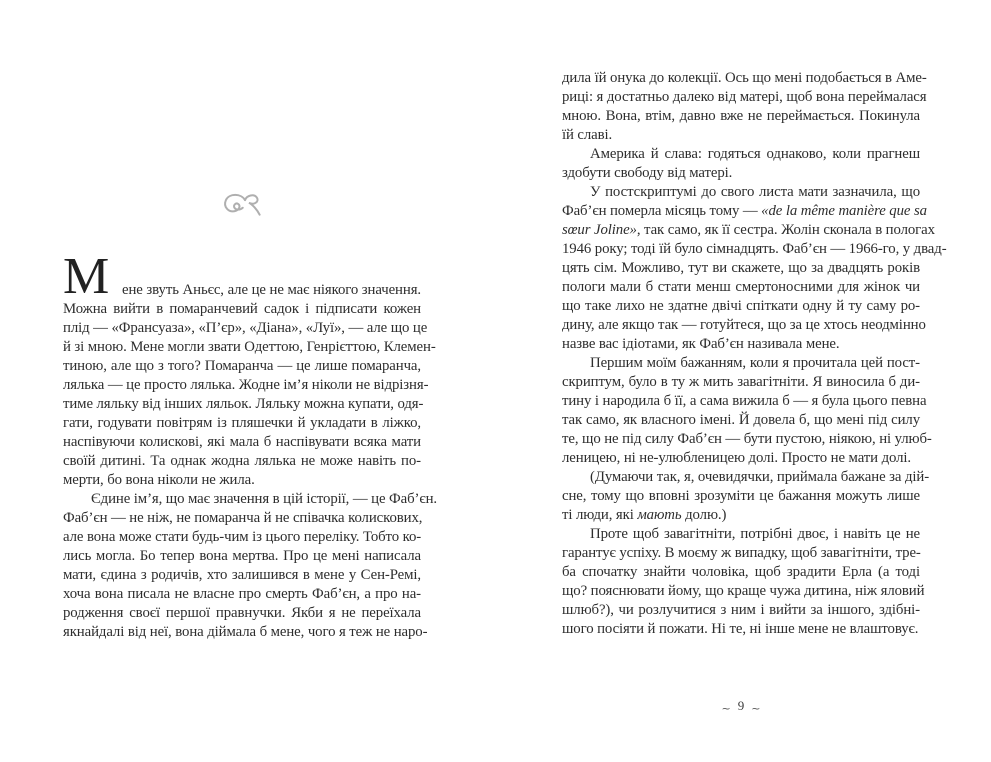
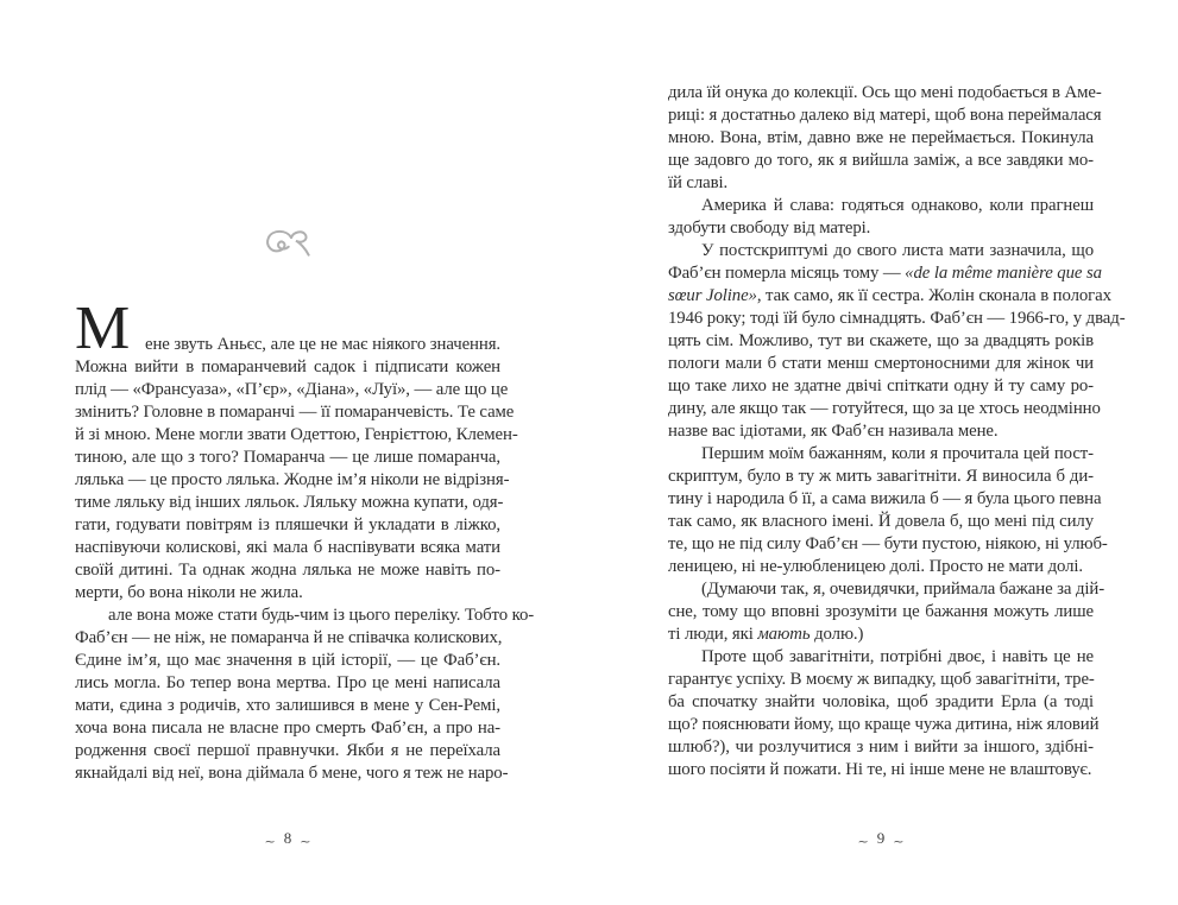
  М
  ене звуть Аньєс, але це не має ніякого значення.
  Можна вийти в помаранчевий садок і підписати кожен
  плід — «Франсуаза», «П’єр», «Діана», «Луї», — але що це
+ змінить? Головне в помаранчі — її помаранчевість. Те саме
  й зі мною. Мене могли звати Одеттою, Генрієттою, Клемен-
  тиною, але що з того? Помаранча — це лише помаранча,
  лялька — це просто лялька. Жодне ім’я ніколи не відрізня-
  тиме ляльку від інших ляльок. Ляльку можна купати, одя-
  гати, годувати повітрям із пляшечки й укладати в ліжко,
  наспівуючи колискові, які мала б наспівувати всяка мати
  своїй дитині. Та однак жодна лялька не може навіть по-
  мерти, бо вона ніколи не жила.
- Єдине ім’я, що має значення в цій історії, — це Фаб’єн.
+ але вона може стати будь-чим із цього переліку. Тобто ко-
  Фаб’єн — не ніж, не помаранча й не співачка колискових,
- але вона може стати будь-чим із цього переліку. Тобто ко-
+ Єдине ім’я, що має значення в цій історії, — це Фаб’єн.
  лись могла. Бо тепер вона мертва. Про це мені написала
  мати, єдина з родичів, хто залишився в мене у Сен-Ремі,
  хоча вона писала не власне про смерть Фаб’єн, а про на-
  родження своєї першої правнучки. Якби я не переїхала
  якнайдалі від неї, вона діймала б мене, чого я теж не наро-
+ ~ 8 ~
  дила їй онука до колекції. Ось що мені подобається в Аме-
  риці: я достатньо далеко від матері, щоб вона переймалася
  мною. Вона, втім, давно вже не переймається. Покинула
+ ще задовго до того, як я вийшла заміж, а все завдяки мо-
  їй славі.
  Америка й слава: годяться однаково, коли прагнеш
  здобути свободу від матері.
  У постскриптумі до свого листа мати зазначила, що
  Фаб’єн померла місяць тому — «de la même manière que sa
  sœur Joline», так само, як її сестра. Жолін сконала в пологах
  1946 року; тоді їй було сімнадцять. Фаб’єн — 1966-го, у двад-
  цять сім. Можливо, тут ви скажете, що за двадцять років
  пологи мали б стати менш смертоносними для жінок чи
  що таке лихо не здатне двічі спіткати одну й ту саму ро-
  дину, але якщо так — готуйтеся, що за це хтось неодмінно
  назве вас ідіотами, як Фаб’єн називала мене.
  Першим моїм бажанням, коли я прочитала цей пост-
  скриптум, було в ту ж мить завагітніти. Я виносила б ди-
  тину і народила б її, а сама вижила б — я була цього певна
  так само, як власного імені. Й довела б, що мені під силу
  те, що не під силу Фаб’єн — бути пустою, ніякою, ні улюб-
  леницею, ні не-улюбленицею долі. Просто не мати долі.
  (Думаючи так, я, очевидячки, приймала бажане за дій-
  сне, тому що вповні зрозуміти це бажання можуть лише
  ті люди, які мають долю.)
  Проте щоб завагітніти, потрібні двоє, і навіть це не
  гарантує успіху. В моєму ж випадку, щоб завагітніти, тре-
  ба спочатку знайти чоловіка, щоб зрадити Ерла (а тоді
  що? пояснювати йому, що краще чужа дитина, ніж яловий
  шлюб?), чи розлучитися з ним і вийти за іншого, здібні-
  шого посіяти й пожати. Ні те, ні інше мене не влаштовує.
  ~ 9 ~
